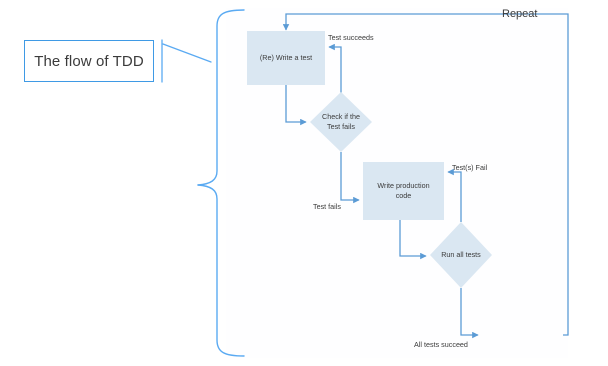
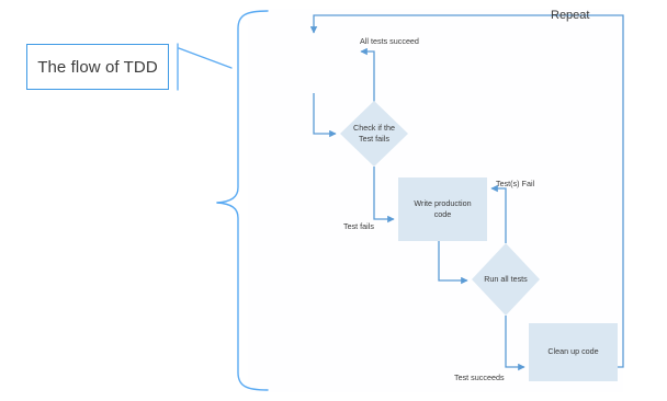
  The flow of TDD
  Repeat
- (Re) Write a test
  Check if the
  Test fails
  Write production
  code
  Run all tests
+ Clean up code
- Test succeeds
+ All tests succeed
  Test fails
  Test(s) Fail
- All tests succeed
+ Test succeeds
